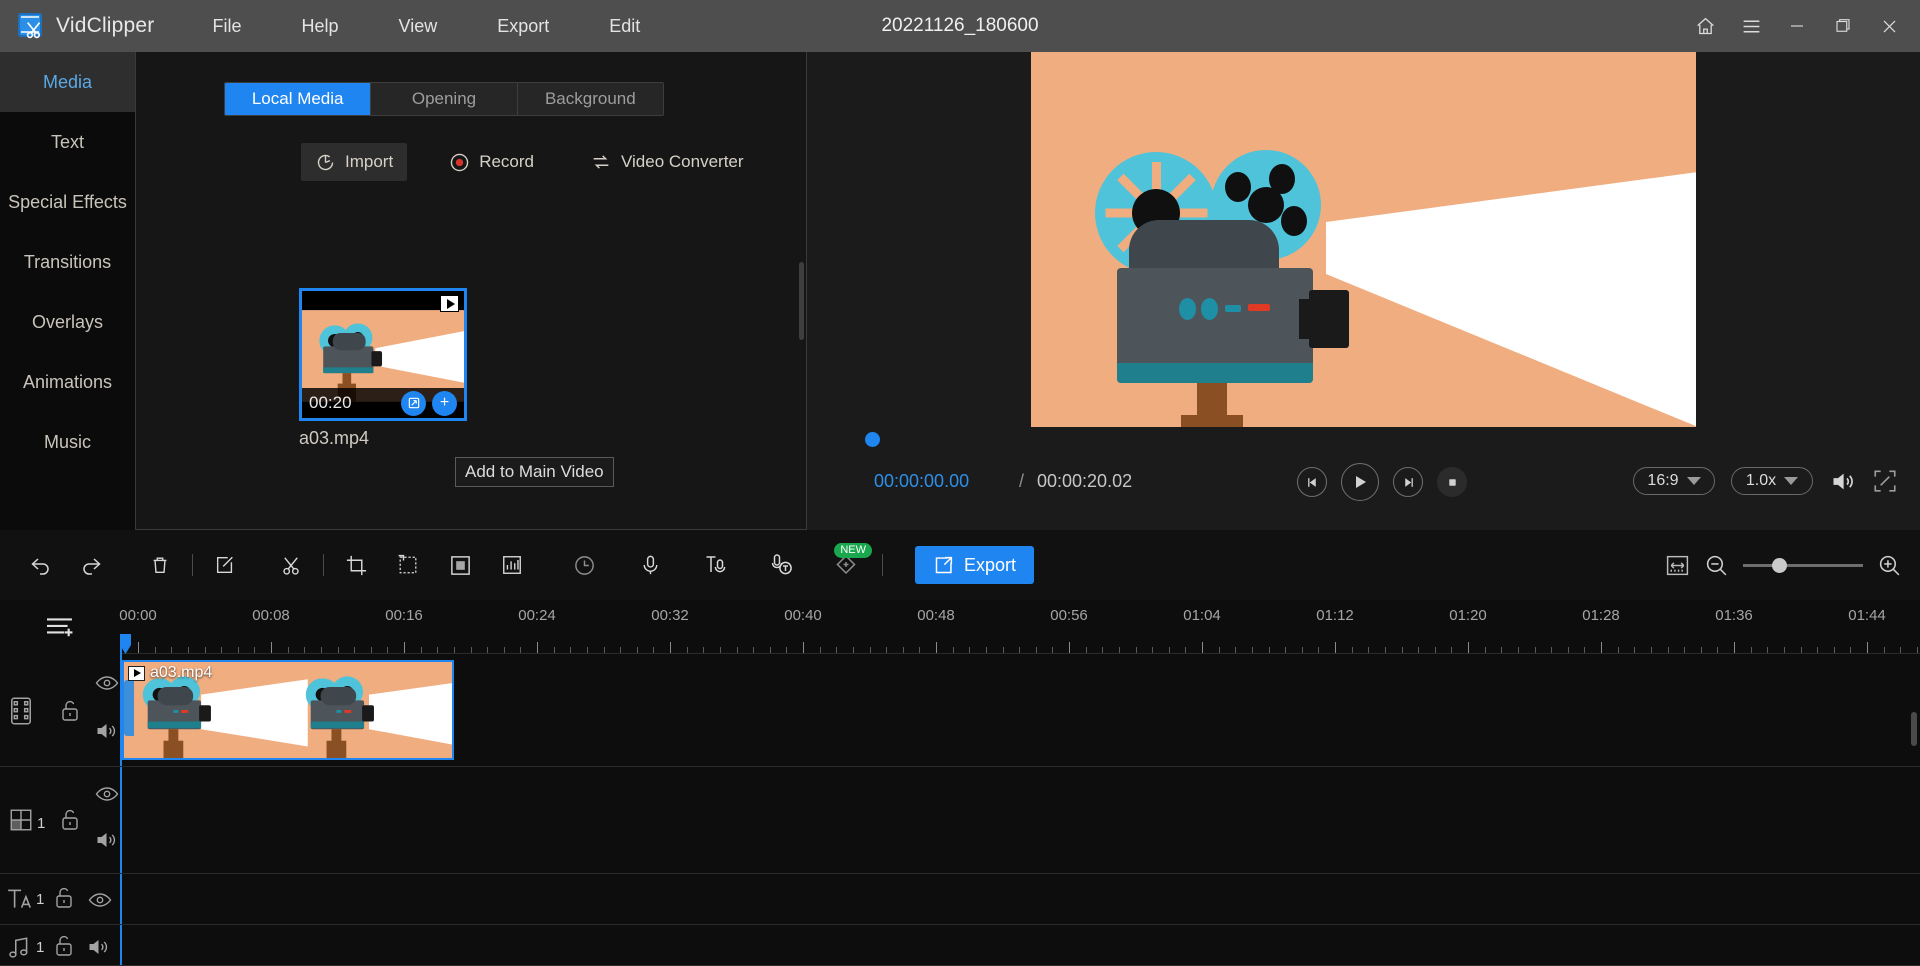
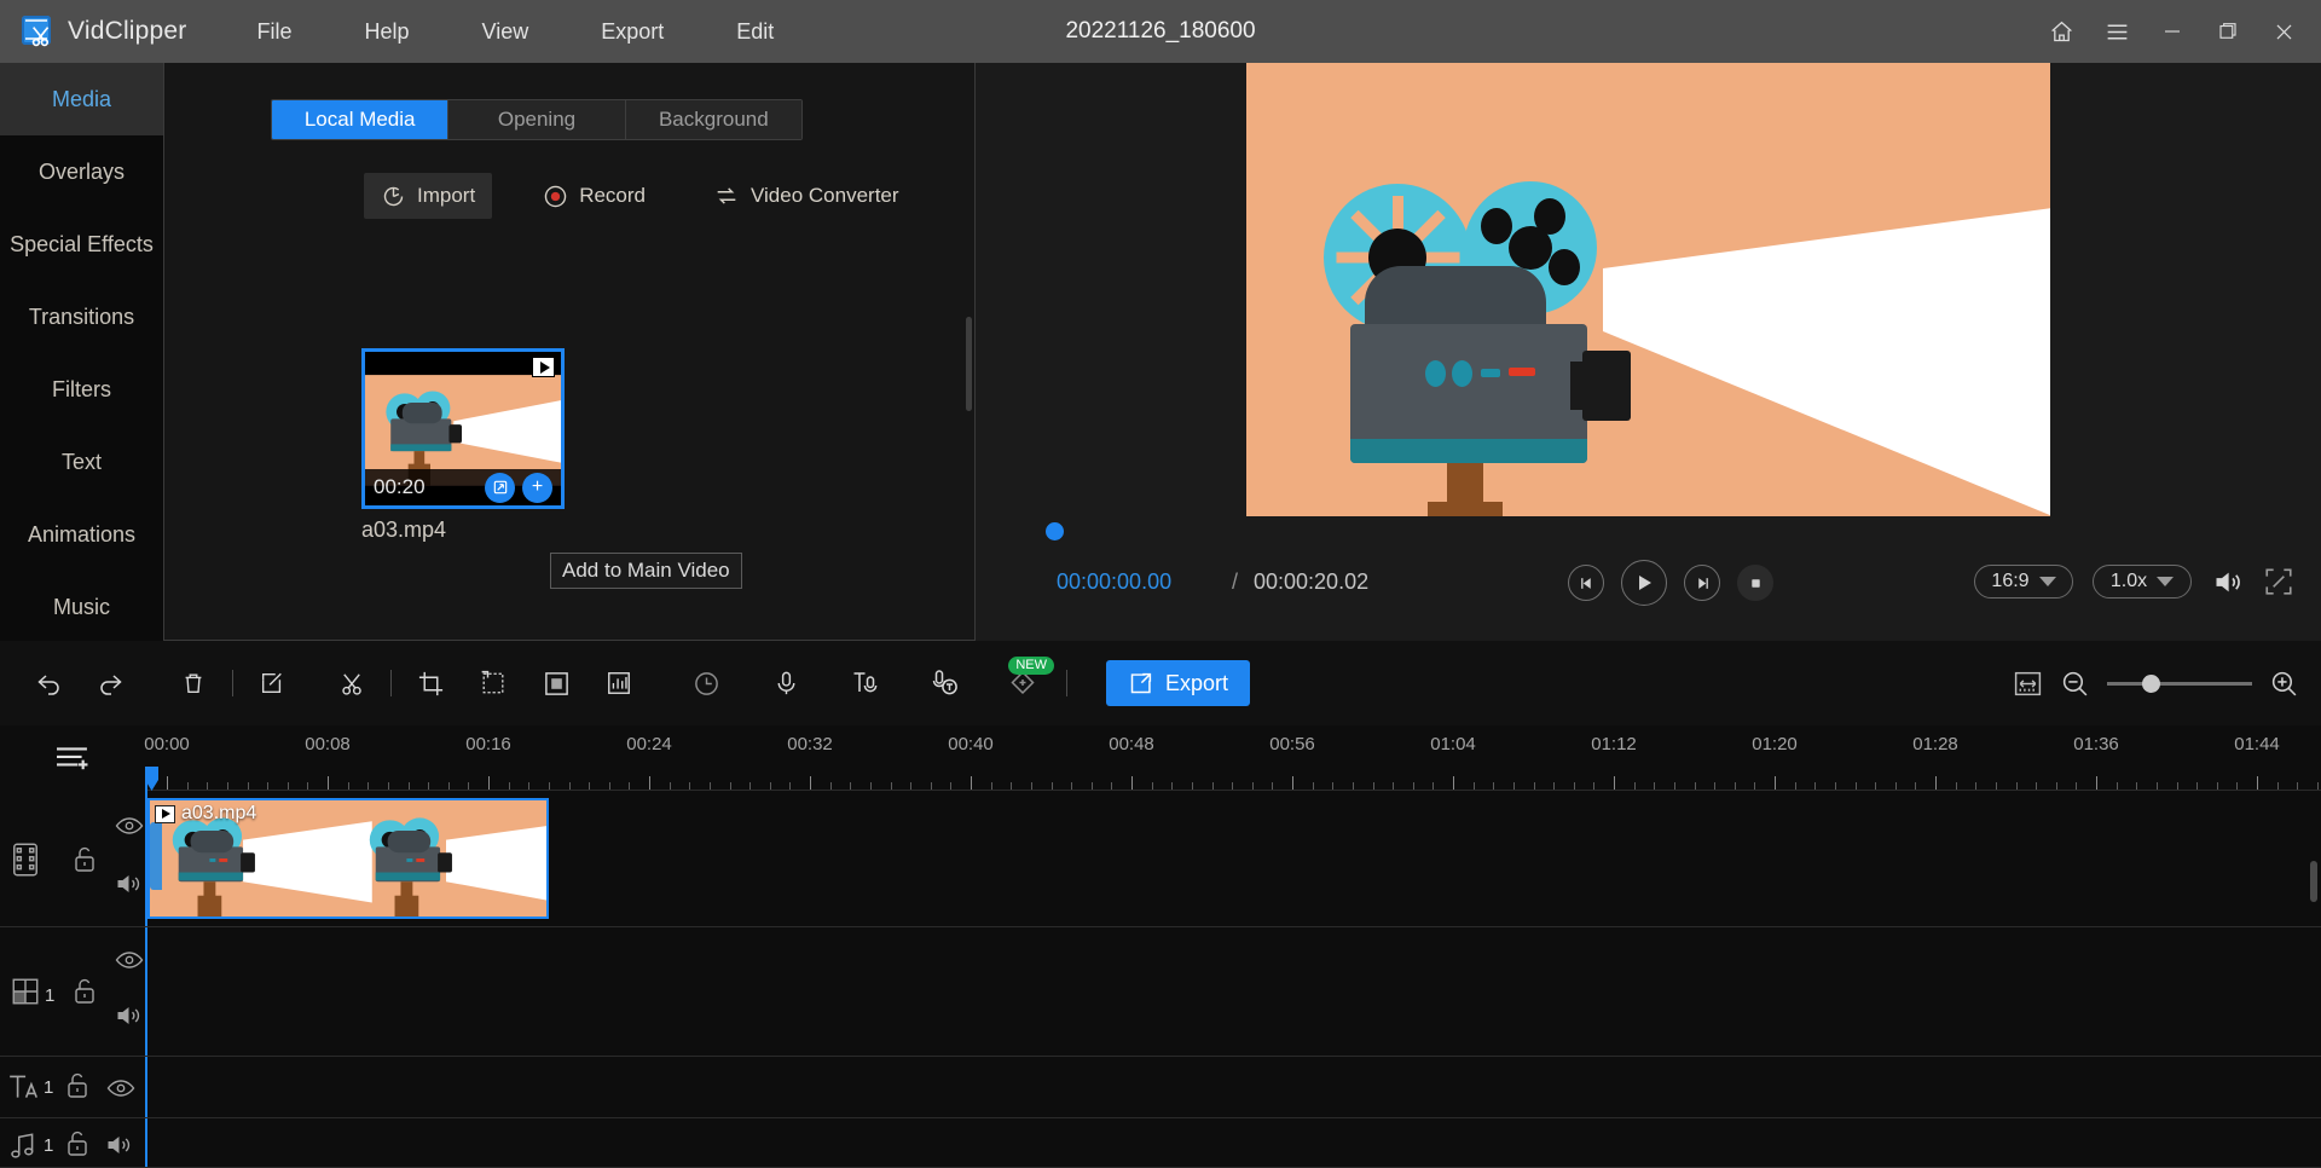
  VidClipper
  File
  Help
  View
  Export
  Edit
  20221126_180600
  Media
- Text
+ Overlays
  Special Effects
  Transitions
+ Filters
- Overlays
+ Text
  Animations
  Music
  Local Media
  Opening
  Background
  Import
  Record
  Video Converter
  00:20
  +
  a03.mp4
  Add to Main Video
  00:00:00.00
  /
  00:00:20.02
  16:9
  1.0x
  NEW
  Export
  00:00
  00:08
  00:16
  00:24
  00:32
  00:40
  00:48
  00:56
  01:04
  01:12
  01:20
  01:28
  01:36
  01:44
  a03.mp4
  1
  1
  1
